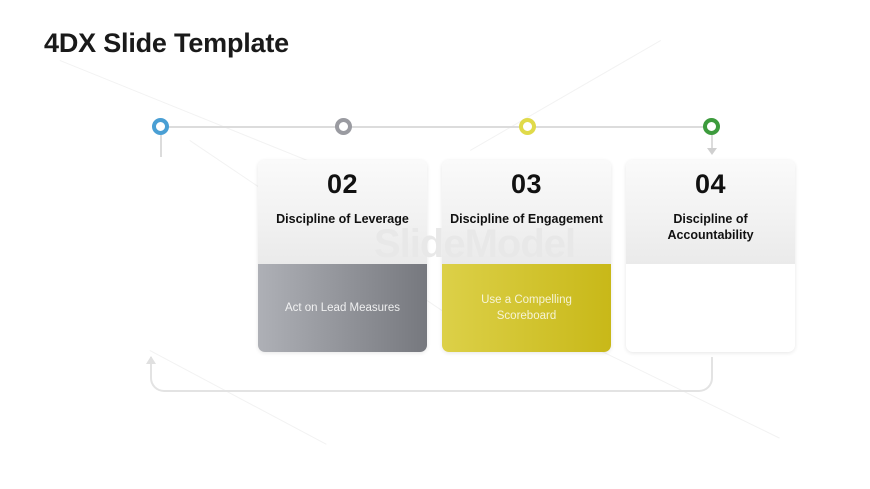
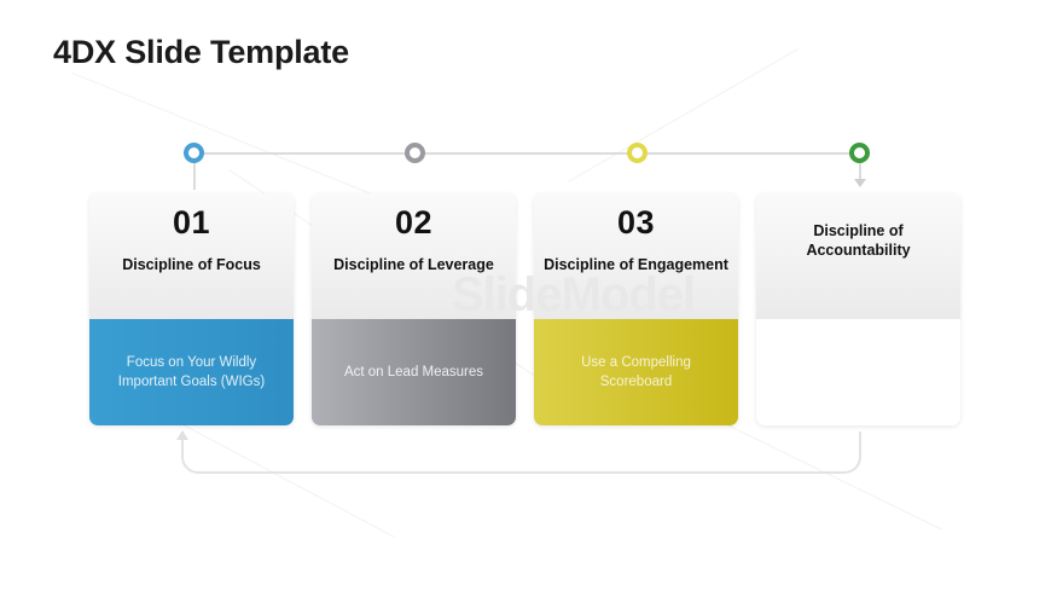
  4DX Slide Template
+ 01
+ Discipline of Focus
+ Focus on Your Wildly Important Goals (WIGs)
  02
  Discipline of Leverage
  Act on Lead Measures
  03
  Discipline of Engagement
  Use a Compelling Scoreboard
- 04
  Discipline of Accountability
  SlideModel
